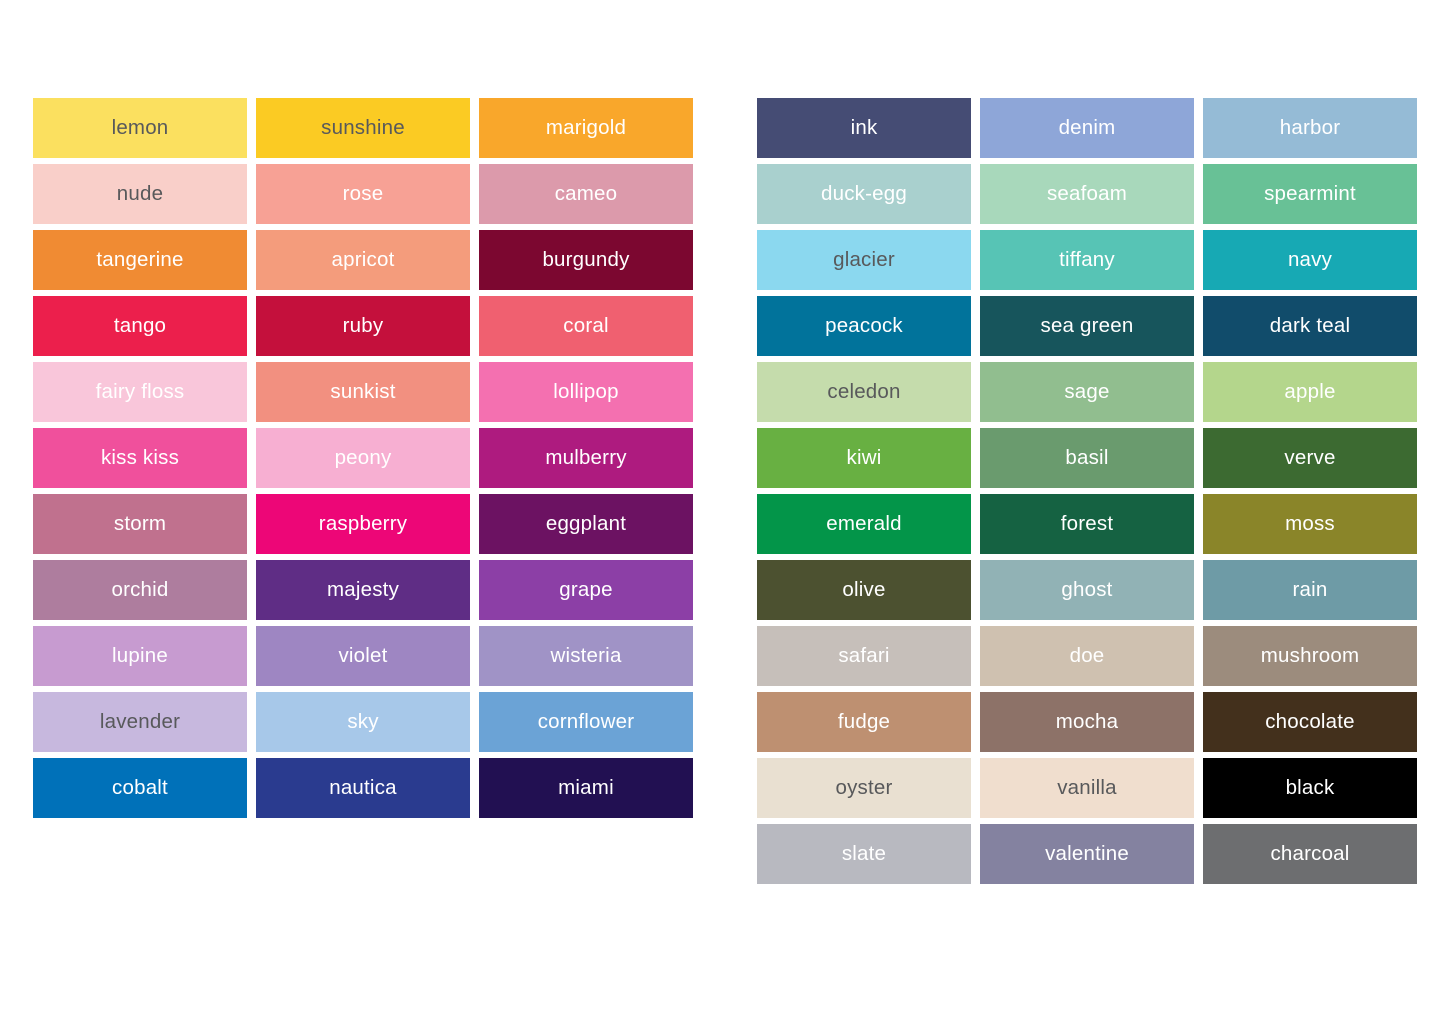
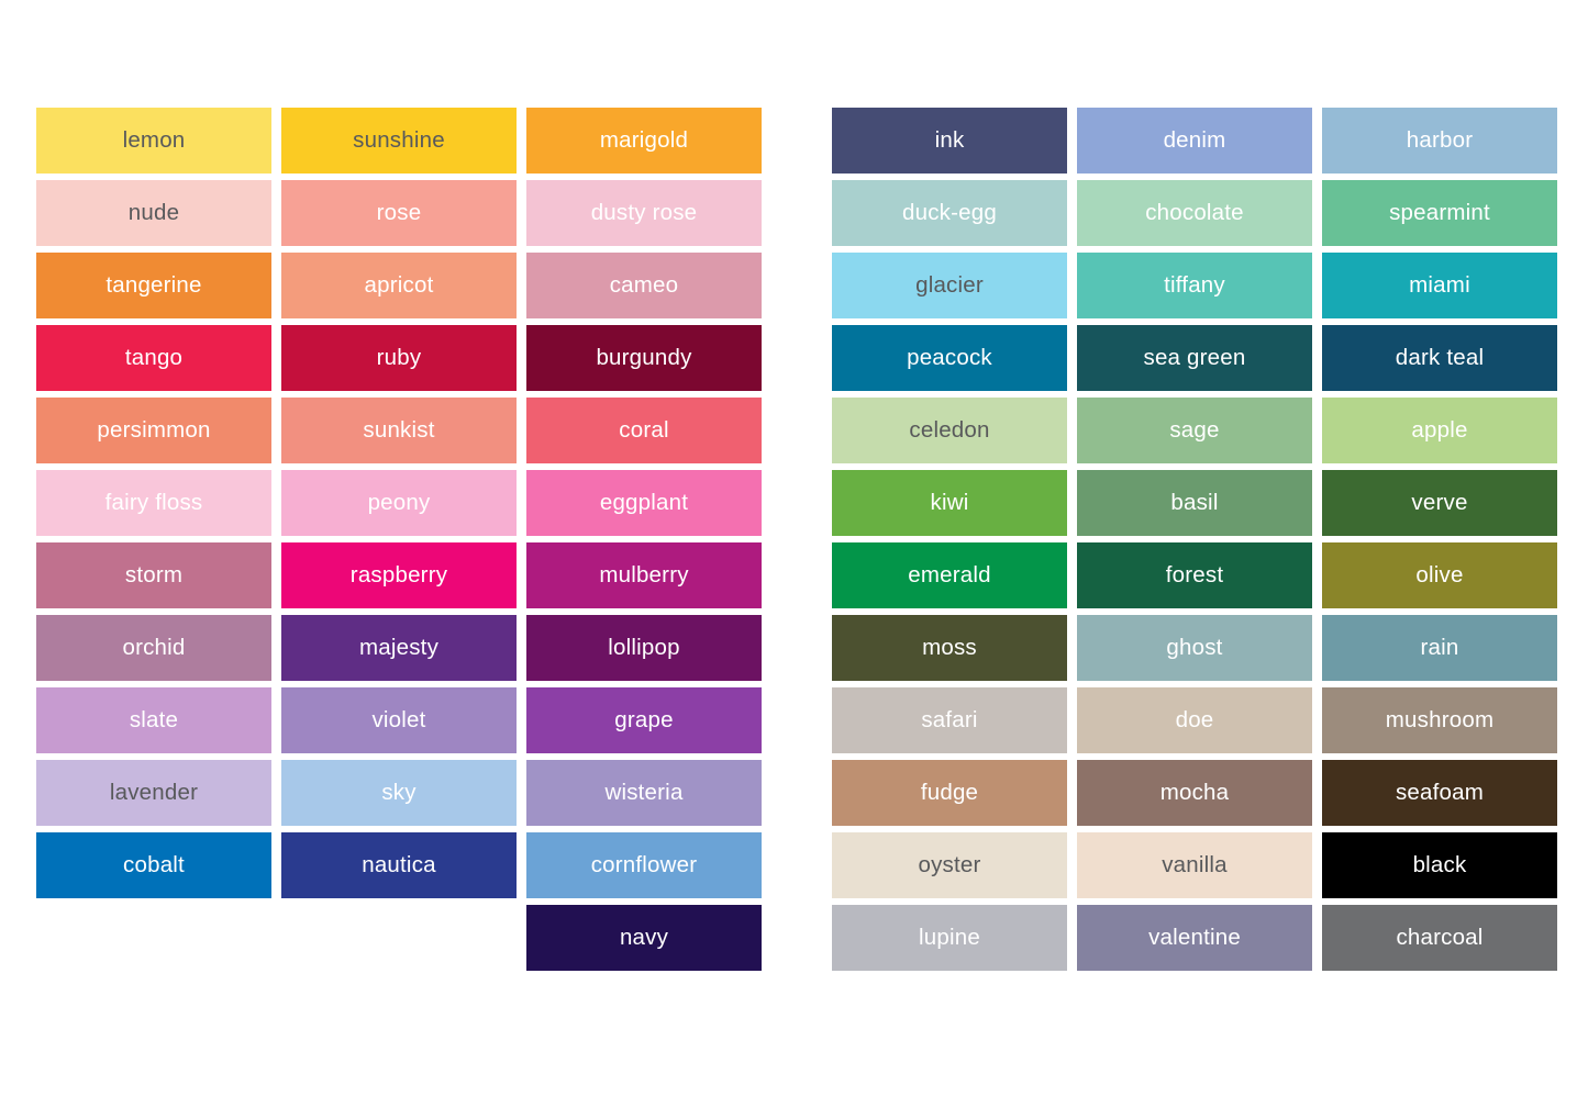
  lemon
  nude
  tangerine
  tango
+ persimmon
  fairy floss
- kiss kiss
  storm
  orchid
- lupine
+ slate
  lavender
  cobalt
  sunshine
  rose
  apricot
  ruby
  sunkist
  peony
  raspberry
  majesty
  violet
  sky
  nautica
  marigold
+ dusty rose
  cameo
  burgundy
  coral
- lollipop
+ eggplant
  mulberry
- eggplant
+ lollipop
  grape
  wisteria
  cornflower
- miami
+ navy
  ink
  duck-egg
  glacier
  peacock
  celedon
  kiwi
  emerald
- olive
+ moss
  safari
  fudge
  oyster
- slate
+ lupine
  denim
- seafoam
+ chocolate
  tiffany
  sea green
  sage
  basil
  forest
  ghost
  doe
  mocha
  vanilla
  valentine
  harbor
  spearmint
- navy
+ miami
  dark teal
  apple
  verve
- moss
+ olive
  rain
  mushroom
- chocolate
+ seafoam
  black
  charcoal
